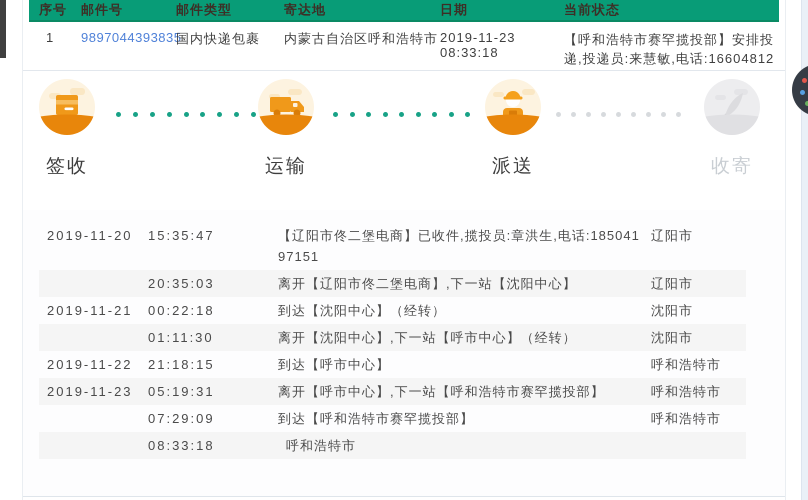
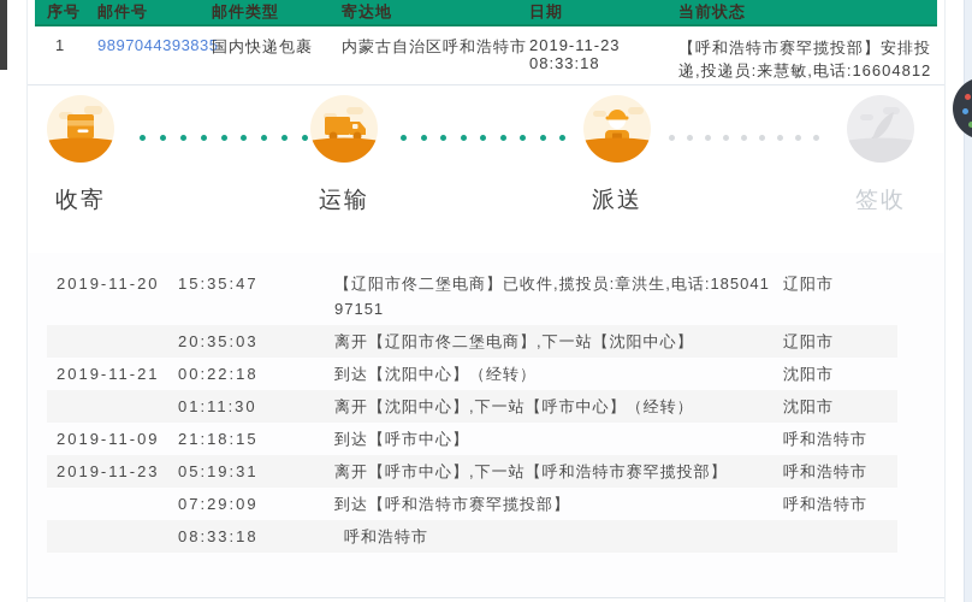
  序号
  邮件号
  邮件类型
  寄达地
  日期
  当前状态
  1
  9897044393835
  国内快递包裹
  内蒙古自治区呼和浩特市
  2019-11-23 08:33:18
  【呼和浩特市赛罕揽投部】安排投递,投递员:来慧敏,电话:16604812
- 签收
+ 收寄
  运输
  派送
- 收寄
+ 签收
  2019-11-20
  15:35:47
  【辽阳市佟二堡电商】已收件,揽投员:章洪生,电话:18504197151
  辽阳市
  20:35:03
  离开【辽阳市佟二堡电商】,下一站【沈阳中心】
  辽阳市
  2019-11-21
  00:22:18
  到达【沈阳中心】（经转）
  沈阳市
  01:11:30
  离开【沈阳中心】,下一站【呼市中心】（经转）
  沈阳市
- 2019-11-22
+ 2019-11-09
  21:18:15
  到达【呼市中心】
  呼和浩特市
  2019-11-23
  05:19:31
  离开【呼市中心】,下一站【呼和浩特市赛罕揽投部】
  呼和浩特市
  07:29:09
  到达【呼和浩特市赛罕揽投部】
  呼和浩特市
  08:33:18
  呼和浩特市
